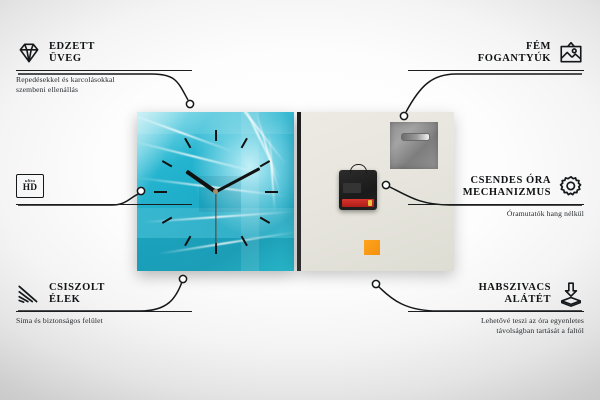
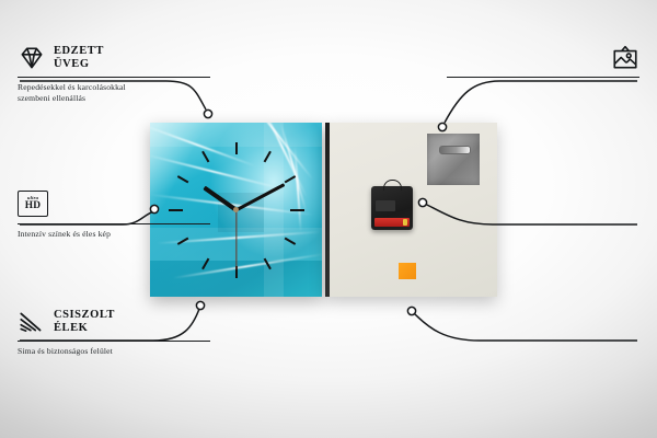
  EDZETT
  ÜVEG
  Repedésekkel és karcolásokkal
  szembeni ellenállás
  HD
+ Intenzív színek és éles kép
  CSISZOLT
  ÉLEK
  Sima és biztonságos felület
- FÉM
- FOGANTYÚK
- CSENDES ÓRA
- MECHANIZMUS
- Óramutatók hang nélkül
- HABSZIVACS
- ALÁTÉT
- Lehetővé teszi az óra egyenletes
- távolságban tartását a faltól
